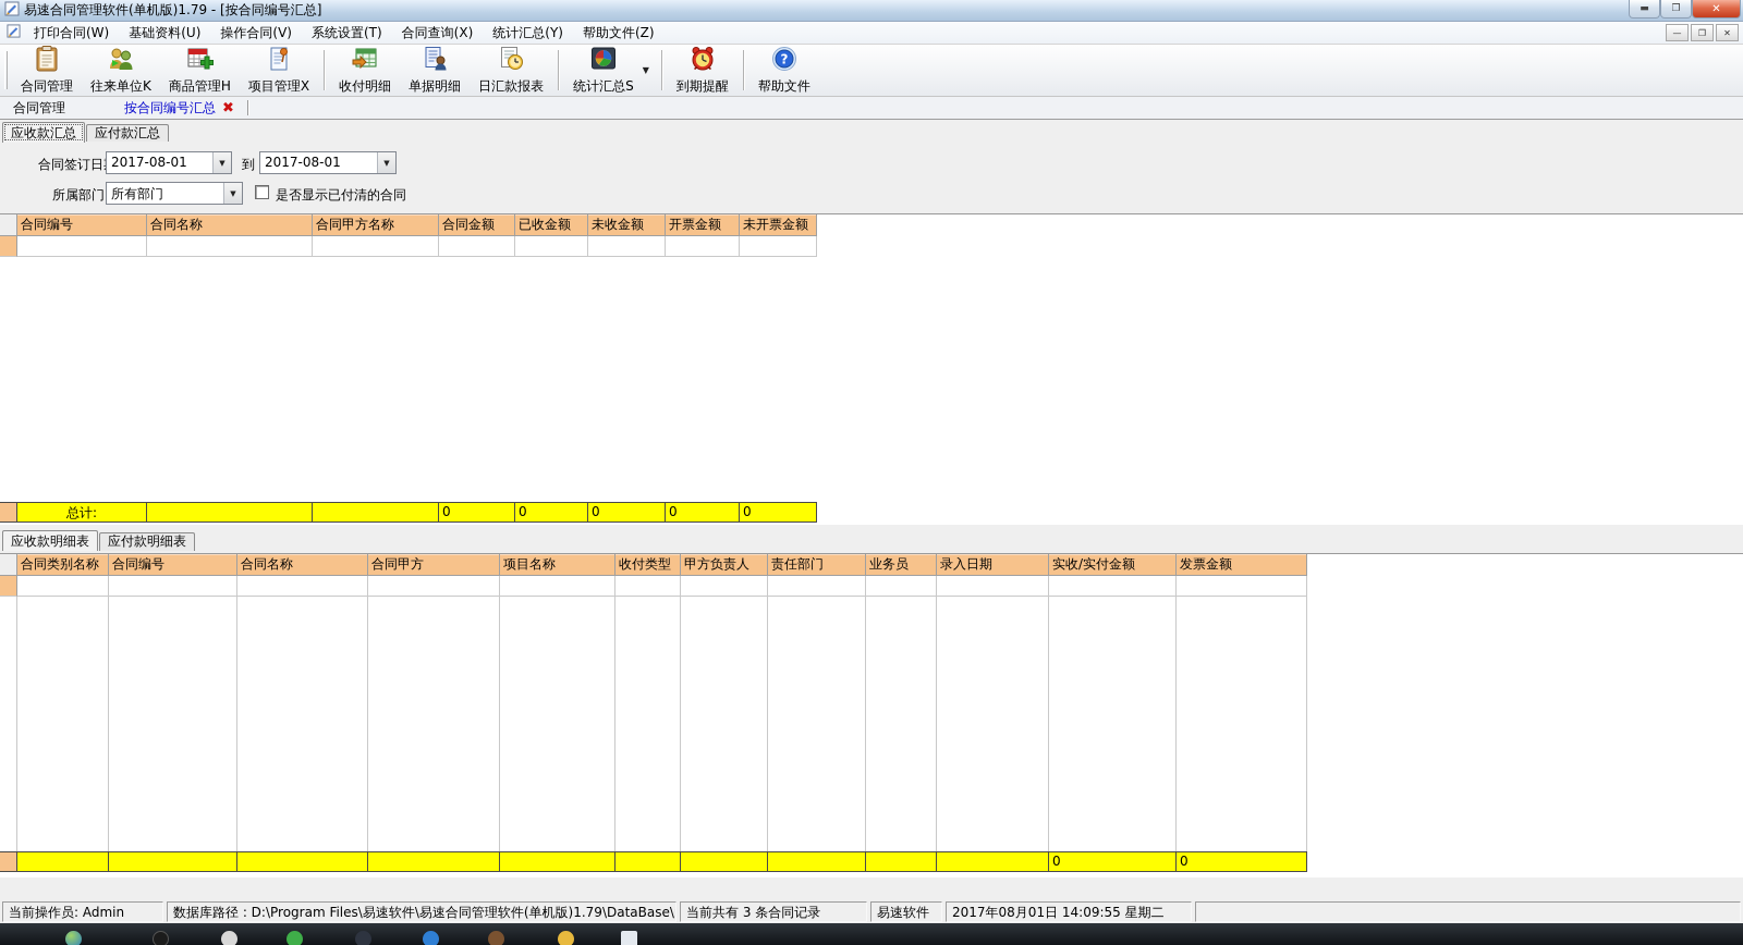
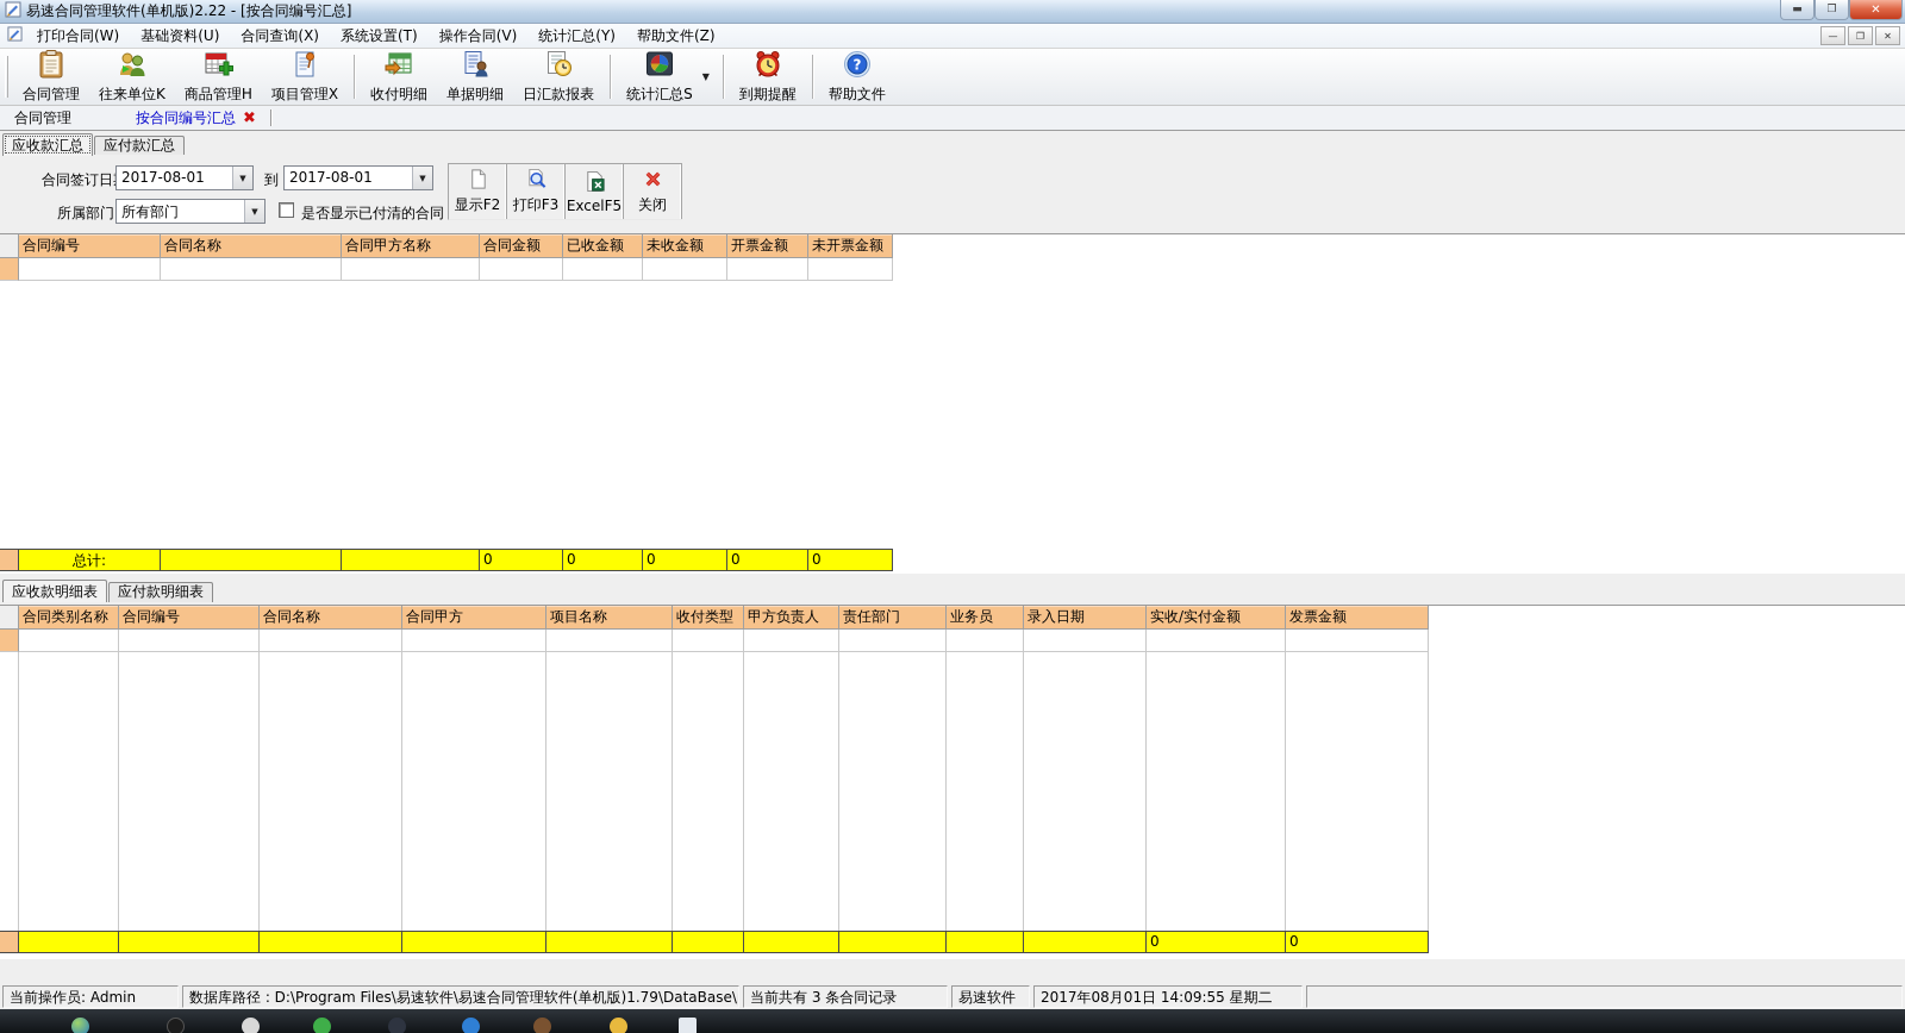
- 易速合同管理软件(单机版)1.79 - [按合同编号汇总]
+ 易速合同管理软件(单机版)2.22 - [按合同编号汇总]
  ▬
  ❐
  ✕
  打印合同(W)
  基础资料(U)
- 操作合同(V)
+ 合同查询(X)
  系统设置(T)
- 合同查询(X)
+ 操作合同(V)
  统计汇总(Y)
  帮助文件(Z)
  —
  ❐
  ✕
  合同管理
  往来单位K
  商品管理H
  项目管理X
  收付明细
  单据明细
  日汇款报表
  统计汇总S
  ▼
  到期提醒
  ?
  帮助文件
  合同管理
  按合同编号汇总
  ✖
  应收款汇总
  应付款汇总
  合同签订日
  2017-08-01
  ▼
  到
  2017-08-01
  ▼
  所属部门
  所有部门
  ▼
  是否显示已付清的合同
+ 显示F2
+ 打印F3
+ ExcelF5
+ 关闭
  合同编号
  合同名称
  合同甲方名称
  合同金额
  已收金额
  未收金额
  开票金额
  未开票金额
  总计:
  0
  0
  0
  0
  0
  应收款明细表
  应付款明细表
  合同类别名称
  合同编号
  合同名称
  合同甲方
  项目名称
  收付类型
  甲方负责人
  责任部门
  业务员
  录入日期
  实收/实付金额
  发票金额
  0
  0
  当前操作员: Admin
  数据库路径 : D:\Program Files\易速软件\易速合同管理软件(单机版)1.79\DataBase\
  当前共有 3 条合同记录
  易速软件
  2017年08月01日 14:09:55 星期二
